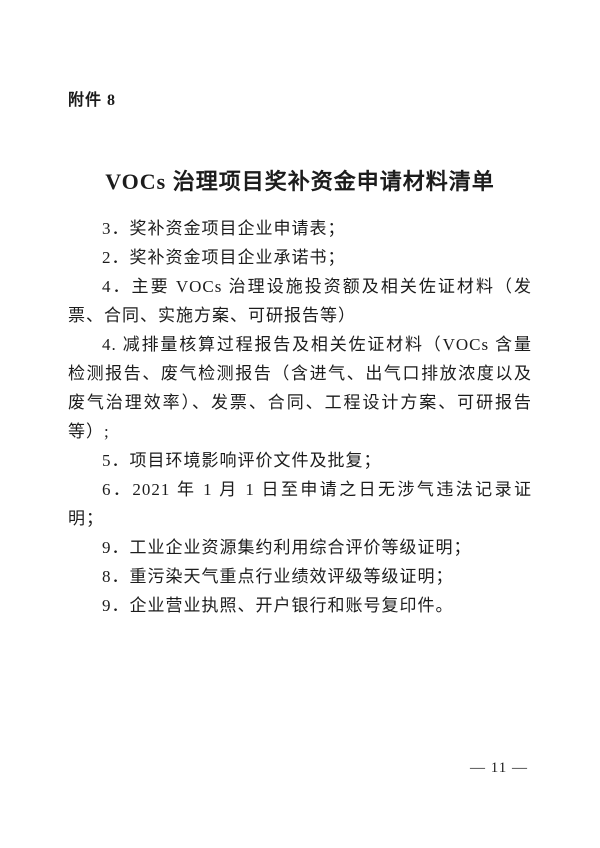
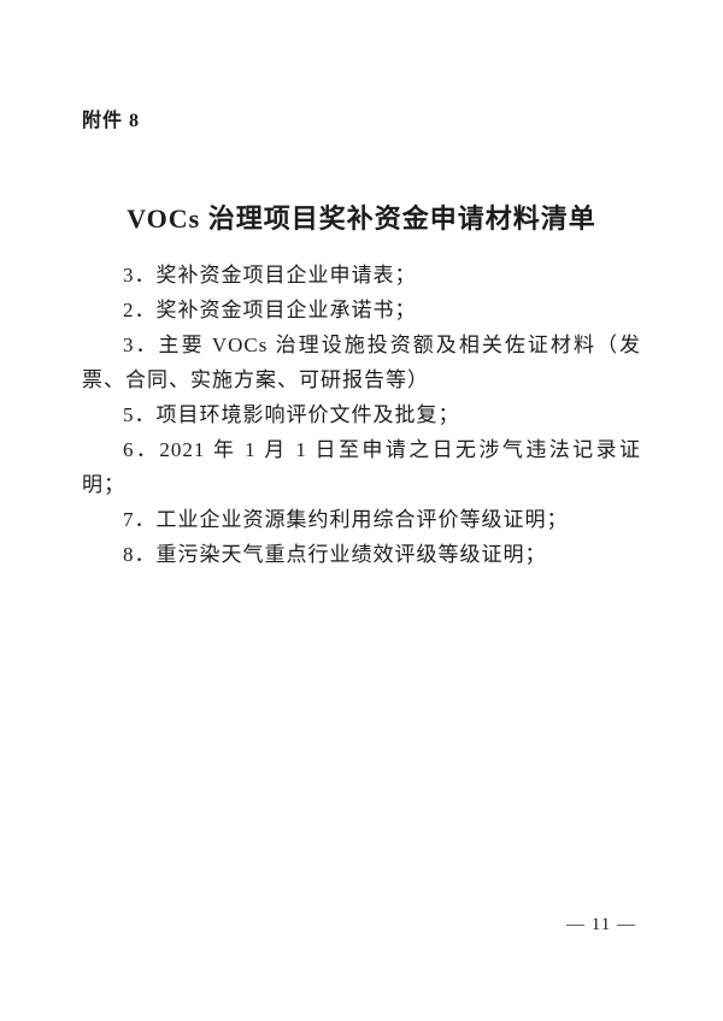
  附件 8
  VOCs 治理项目奖补资金申请材料清单
  3．奖补资金项目企业申请表；
  2．奖补资金项目企业承诺书；
- 4．主要 VOCs 治理设施投资额及相关佐证材料（发票、合同、实施方案、可研报告等）
+ 3．主要 VOCs 治理设施投资额及相关佐证材料（发票、合同、实施方案、可研报告等）
- 4. 减排量核算过程报告及相关佐证材料（VOCs 含量检测报告、废气检测报告（含进气、出气口排放浓度以及废气治理效率）、发票、合同、工程设计方案、可研报告等）;
  5．项目环境影响评价文件及批复；
  6．2021 年 1 月 1 日至申请之日无涉气违法记录证明；
- 9．工业企业资源集约利用综合评价等级证明；
+ 7．工业企业资源集约利用综合评价等级证明；
  8．重污染天气重点行业绩效评级等级证明；
- 9．企业营业执照、开户银行和账号复印件。
  — 11 —
